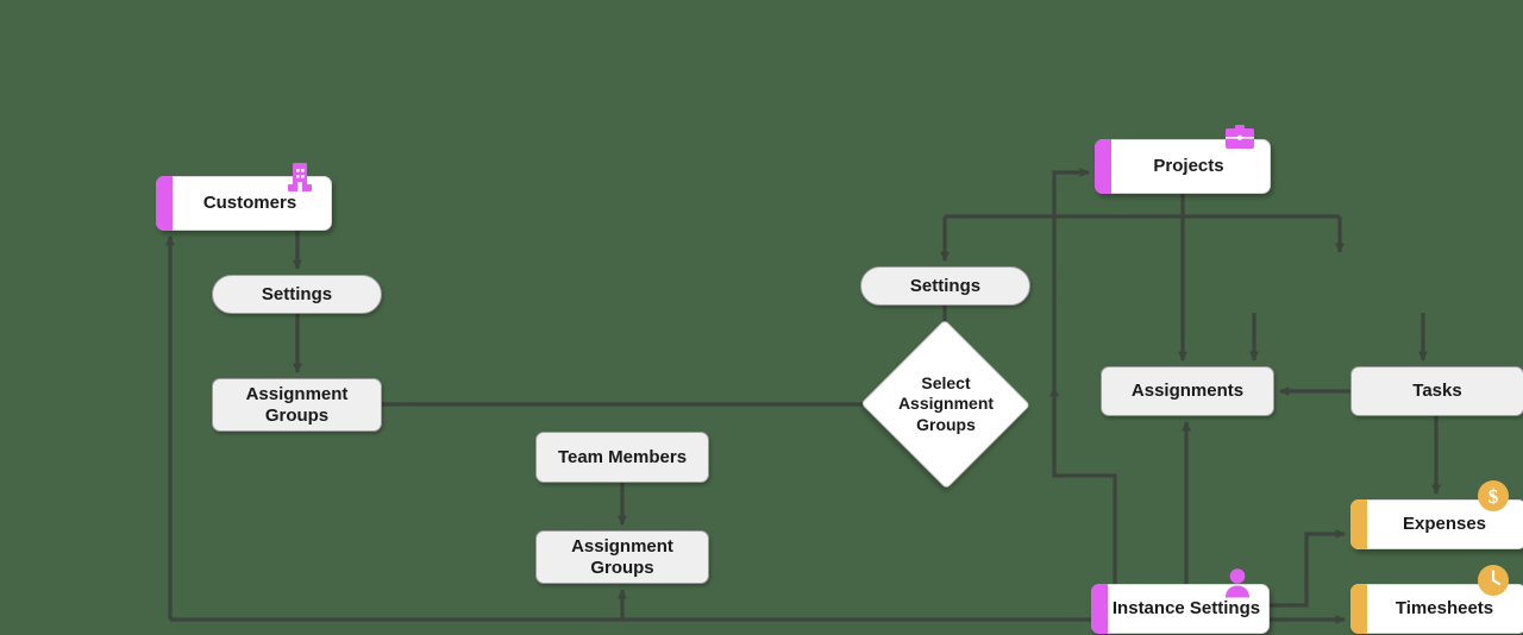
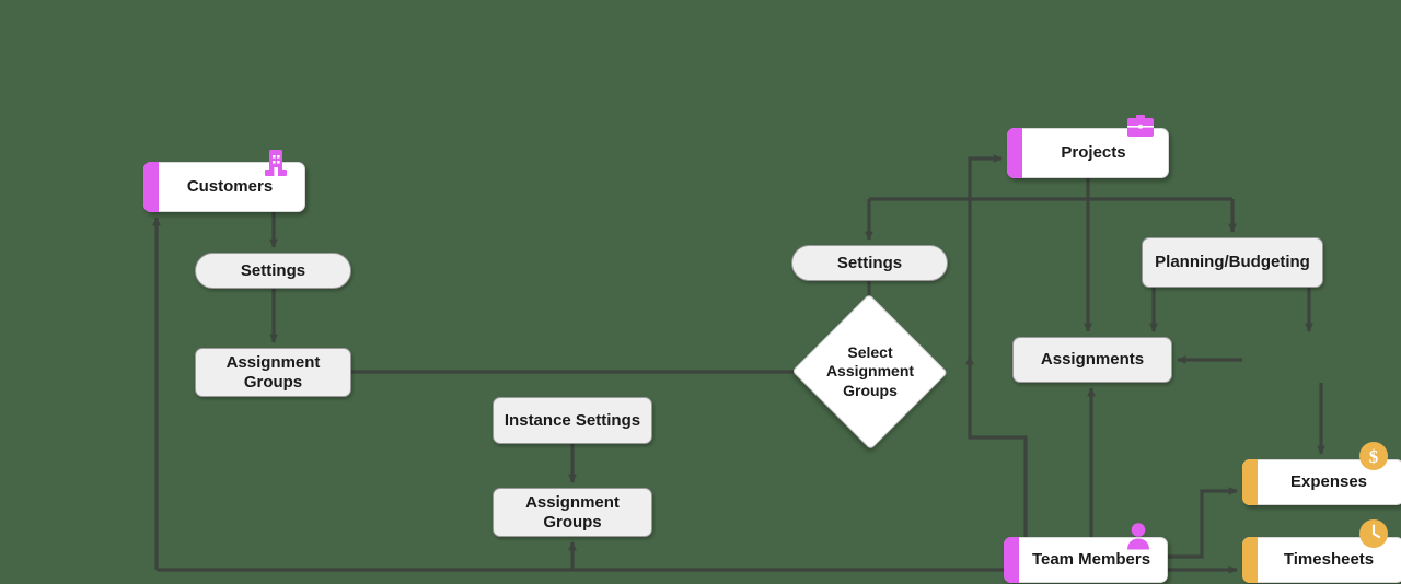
  Customers
  Settings
  Assignment
  Groups
- Team Members
+ Instance Settings
  Assignment
  Groups
  Settings
  Select
  Assignment
  Groups
  Projects
+ Planning/Budgeting
  Assignments
- Tasks
  Expenses
  $
  Timesheets
- Instance Settings
+ Team Members
